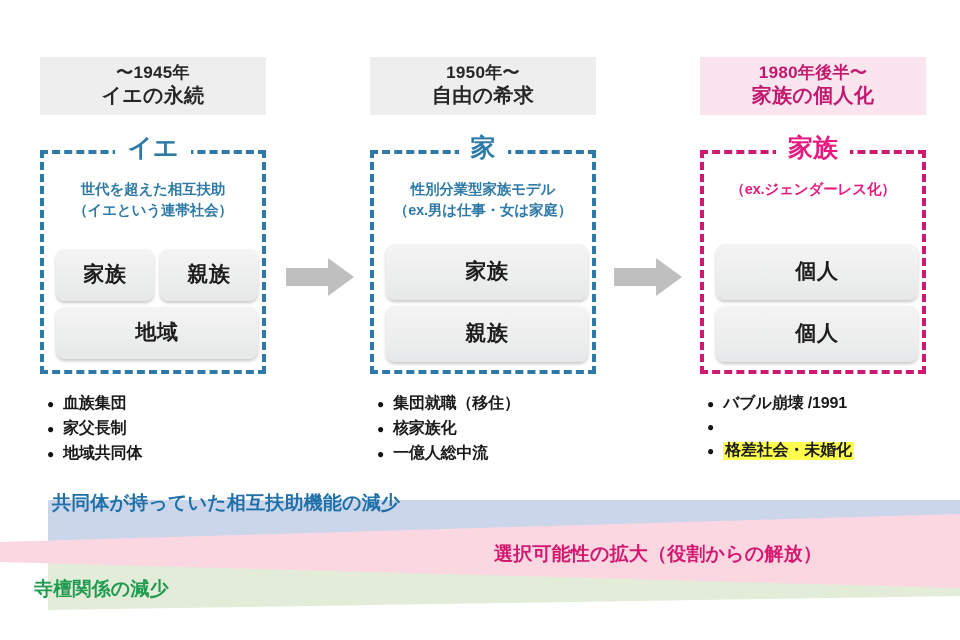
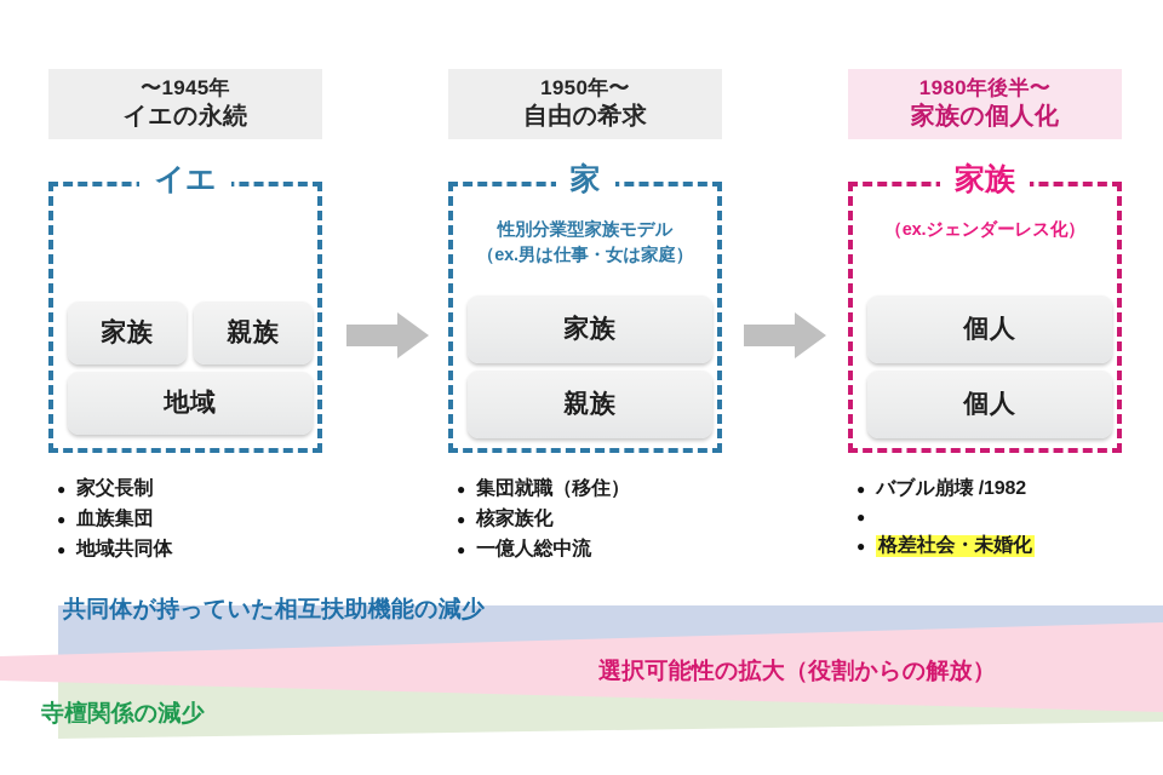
  〜1945年
  イエの永続
  イエ
- 世代を超えた相互扶助
- （イエという連帯社会）
  家族
  親族
  地域
  ●
- 血族集団
+ 家父長制
  ●
- 家父長制
+ 血族集団
  ●
  地域共同体
  1950年〜
  自由の希求
  家
  性別分業型家族モデル
  （ex.男は仕事・女は家庭）
  家族
  親族
  ●
  集団就職（移住）
  ●
  核家族化
  ●
  一億人総中流
  1980年後半〜
  家族の個人化
  家族
  （ex.ジェンダーレス化）
  個人
  個人
  ●
- バブル崩壊 /1991
+ バブル崩壊 /1982
  ●
  ●
  格差社会・未婚化
  共同体が持っていた相互扶助機能の減少
  選択可能性の拡大（役割からの解放）
  寺檀関係の減少
